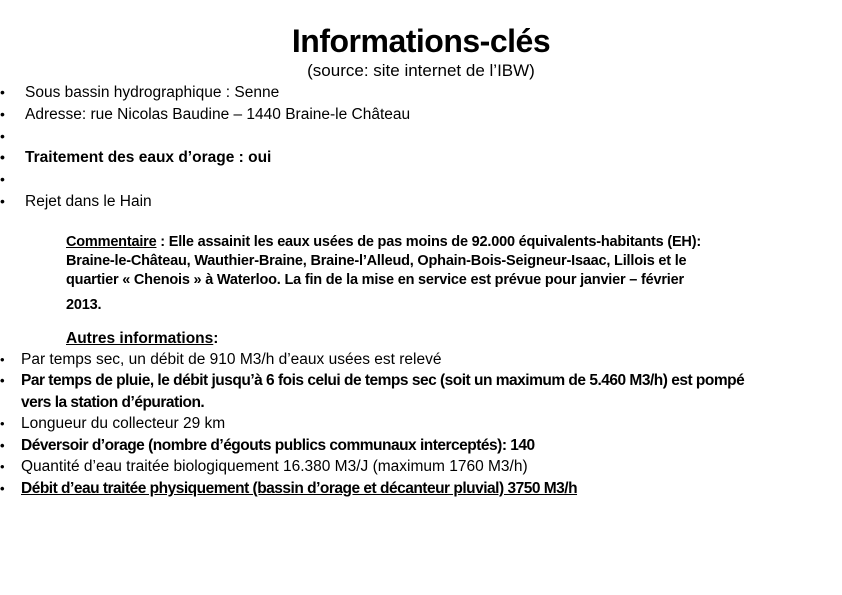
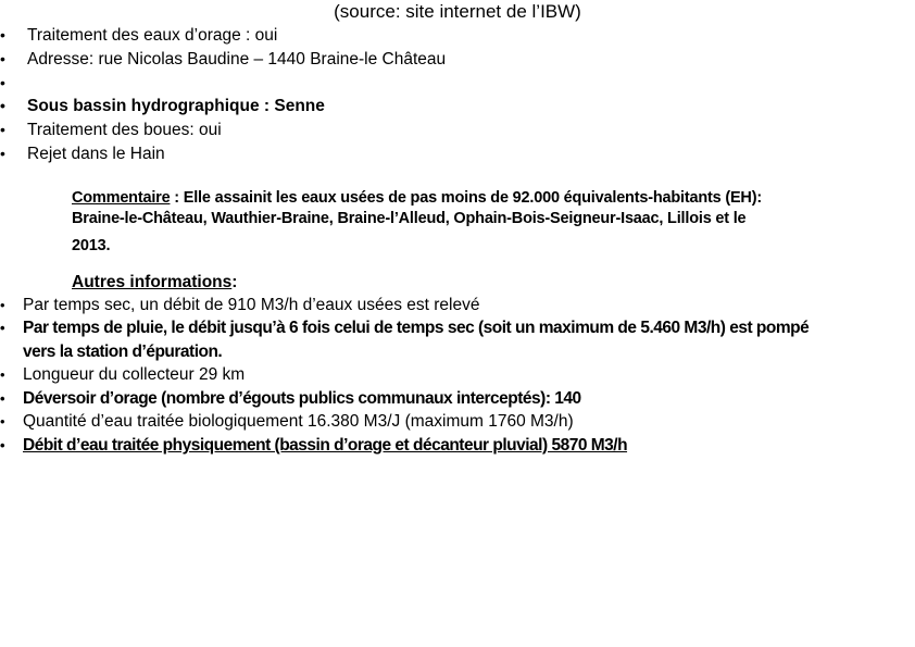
- Informations-clés
  (source: site internet de l’IBW)
  •
- Sous bassin hydrographique : Senne
+ Traitement des eaux d’orage : oui
  •
  Adresse: rue Nicolas Baudine – 1440 Braine-le Château
  •
  •
- Traitement des eaux d’orage : oui
+ Sous bassin hydrographique : Senne
  •
+ Traitement des boues: oui
  •
  Rejet dans le Hain
  Commentaire : Elle assainit les eaux usées de pas moins de 92.000 équivalents-habitants (EH):
  Braine-le-Château, Wauthier-Braine, Braine-l’Alleud, Ophain-Bois-Seigneur-Isaac, Lillois et le
- quartier « Chenois » à Waterloo. La fin de la mise en service est prévue pour janvier – février
  2013.
  Autres informations:
  •
  Par temps sec, un débit de 910 M3/h d’eaux usées est relevé
  •
  Par temps de pluie, le débit jusqu’à 6 fois celui de temps sec (soit un maximum de 5.460 M3/h) est pompé vers la station d’épuration.
  •
  Longueur du collecteur 29 km
  •
  Déversoir d’orage (nombre d’égouts publics communaux interceptés): 140
  •
  Quantité d’eau traitée biologiquement 16.380 M3/J (maximum 1760 M3/h)
  •
- Débit d’eau traitée physiquement (bassin d’orage et décanteur pluvial) 3750 M3/h
+ Débit d’eau traitée physiquement (bassin d’orage et décanteur pluvial) 5870 M3/h
